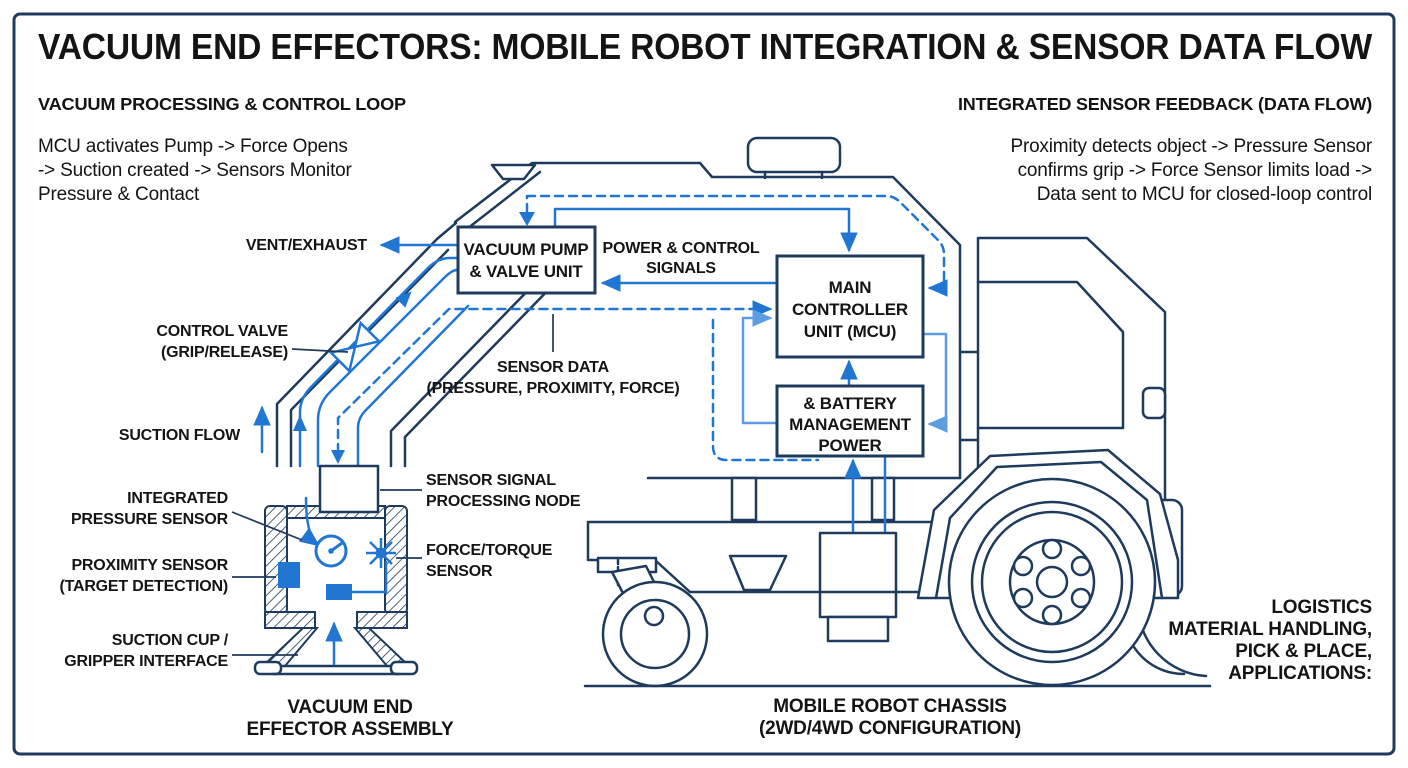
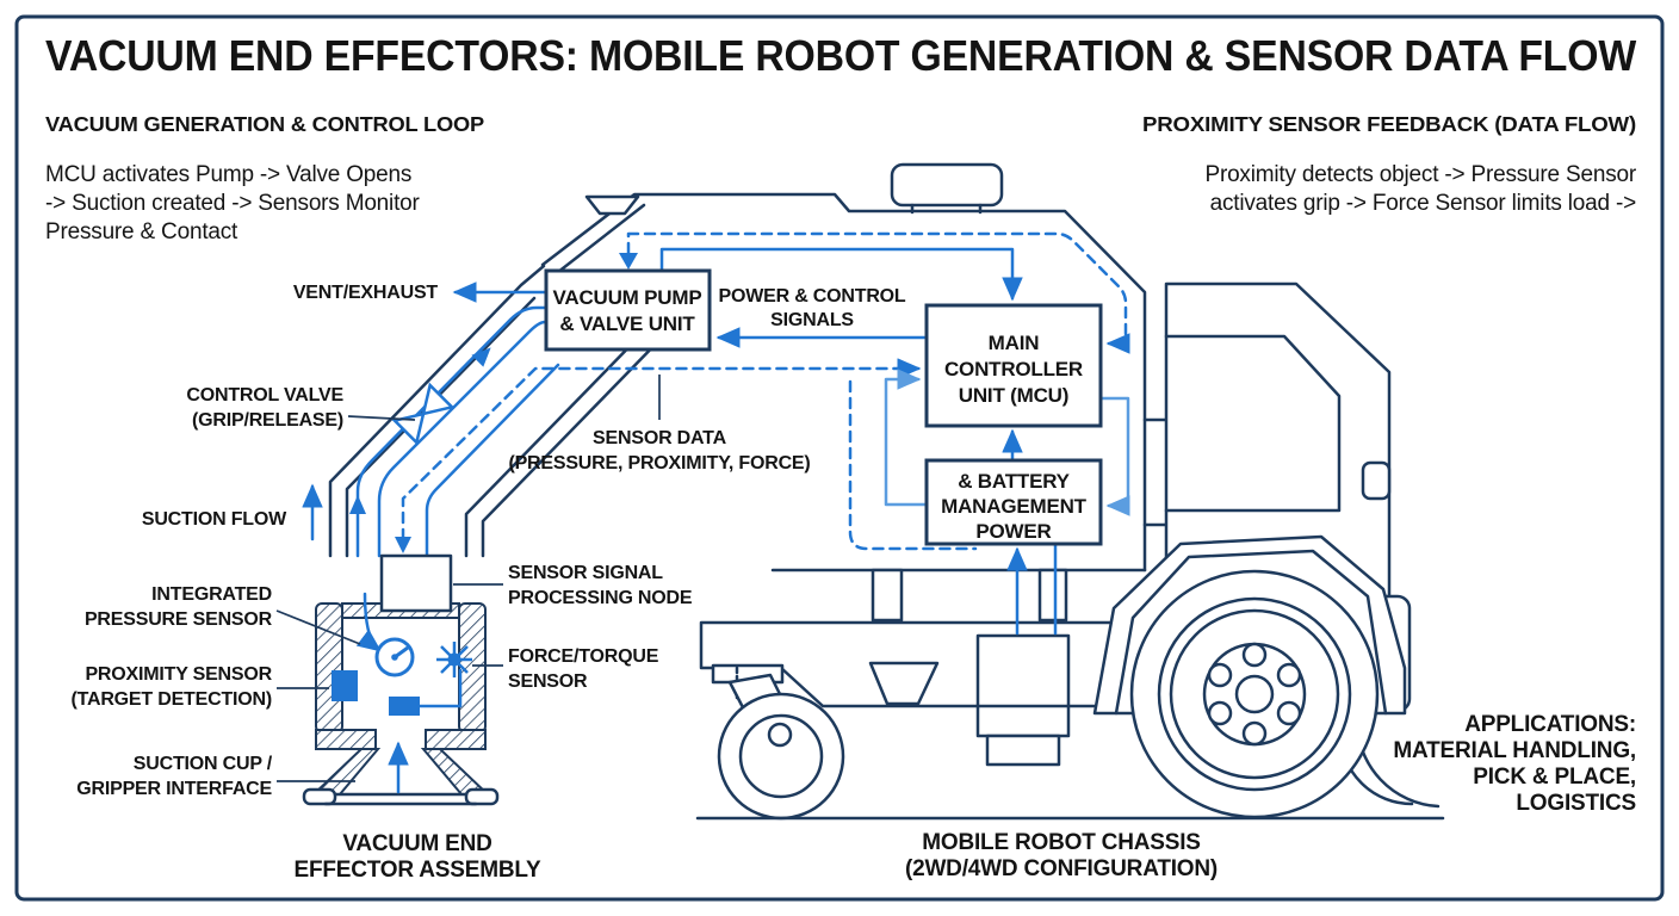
  VACUUM PUMP
  & VALVE UNIT
  MAIN
  CONTROLLER
  UNIT (MCU)
  & BATTERY
  MANAGEMENT
  POWER
- VACUUM END EFFECTORS: MOBILE ROBOT INTEGRATION & SENSOR DATA FLOW
+ VACUUM END EFFECTORS: MOBILE ROBOT GENERATION & SENSOR DATA FLOW
- VACUUM PROCESSING & CONTROL LOOP
+ VACUUM GENERATION & CONTROL LOOP
- MCU activates Pump -> Force Opens
+ MCU activates Pump -> Valve Opens
  -> Suction created -> Sensors Monitor
  Pressure & Contact
- INTEGRATED SENSOR FEEDBACK (DATA FLOW)
+ PROXIMITY SENSOR FEEDBACK (DATA FLOW)
  Proximity detects object -> Pressure Sensor
- confirms grip -> Force Sensor limits load ->
+ activates grip -> Force Sensor limits load ->
- Data sent to MCU for closed-loop control
  VENT/EXHAUST
  POWER & CONTROL
  SIGNALS
  SENSOR DATA
  (PRESSURE, PROXIMITY, FORCE)
  CONTROL VALVE
  (GRIP/RELEASE)
  SUCTION FLOW
  INTEGRATED
  PRESSURE SENSOR
  PROXIMITY SENSOR
  (TARGET DETECTION)
  SUCTION CUP /
  GRIPPER INTERFACE
  VACUUM END
  EFFECTOR ASSEMBLY
  SENSOR SIGNAL
  PROCESSING NODE
  FORCE/TORQUE
  SENSOR
  MOBILE ROBOT CHASSIS
  (2WD/4WD CONFIGURATION)
- LOGISTICS
+ APPLICATIONS:
  MATERIAL HANDLING,
  PICK & PLACE,
- APPLICATIONS:
+ LOGISTICS
